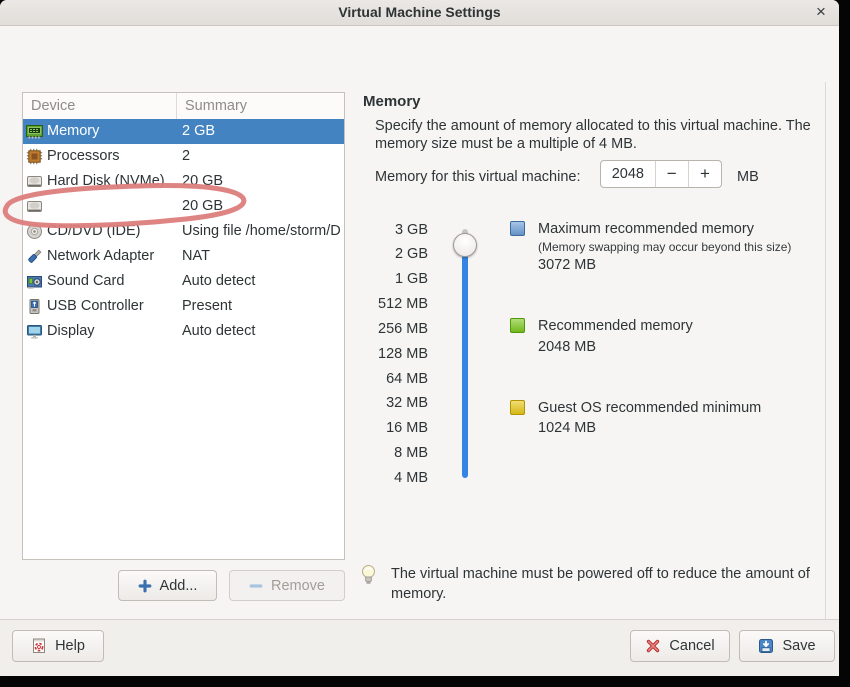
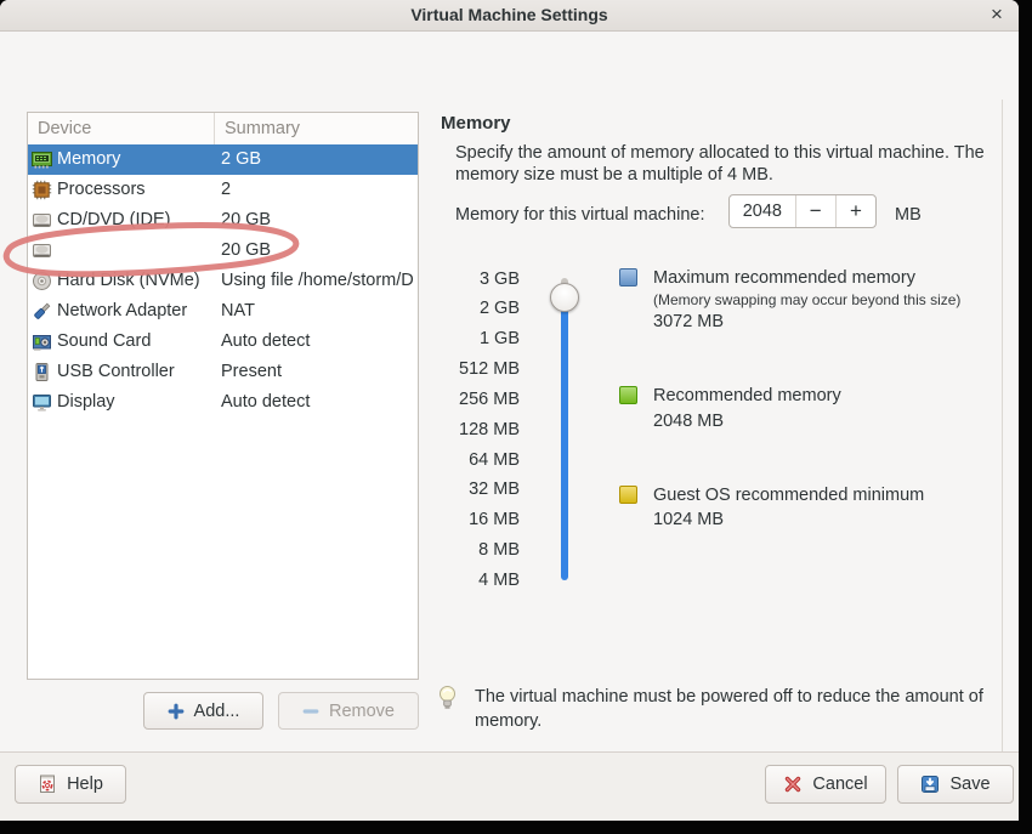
  Virtual Machine Settings
  ×
  Device
  Summary
  Memory
  2 GB
  Processors
  2
- Hard Disk (NVMe)
+ CD/DVD (IDE)
  20 GB
  20 GB
- CD/DVD (IDE)
+ Hard Disk (NVMe)
  Using file /home/storm/D
  Network Adapter
  NAT
  Sound Card
  Auto detect
  USB Controller
  Present
  Display
  Auto detect
  Add...
  Remove
  Memory
  Specify the amount of memory allocated to this virtual machine. The
  memory size must be a multiple of 4 MB.
  Memory for this virtual machine:
  2048
  −
  +
  MB
  3 GB
  2 GB
  1 GB
  512 MB
  256 MB
  128 MB
  64 MB
  32 MB
  16 MB
  8 MB
  4 MB
  Maximum recommended memory
  (Memory swapping may occur beyond this size)
  3072 MB
  Recommended memory
  2048 MB
  Guest OS recommended minimum
  1024 MB
  The virtual machine must be powered off to reduce the amount of
  memory.
  Help
  Cancel
  Save
